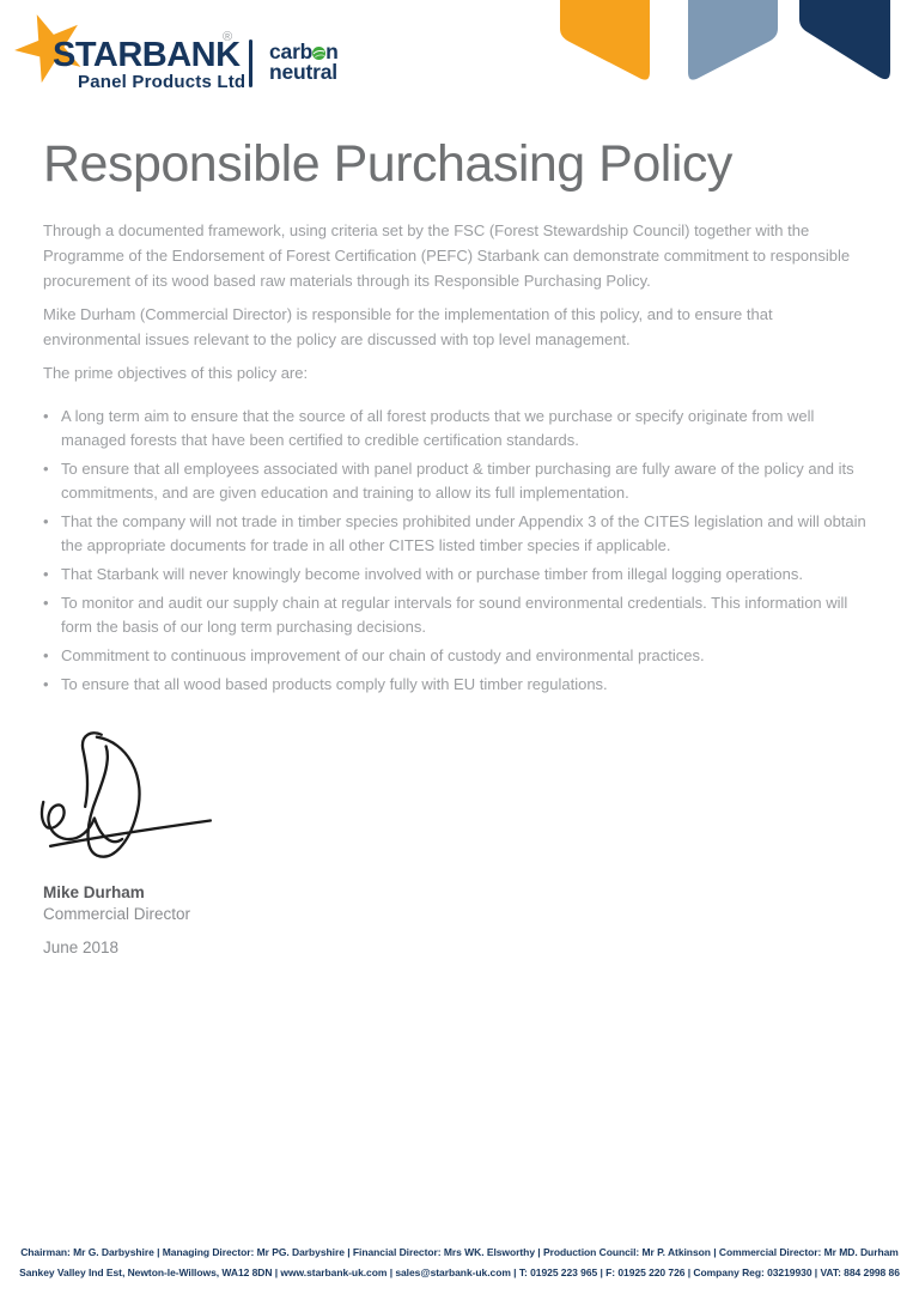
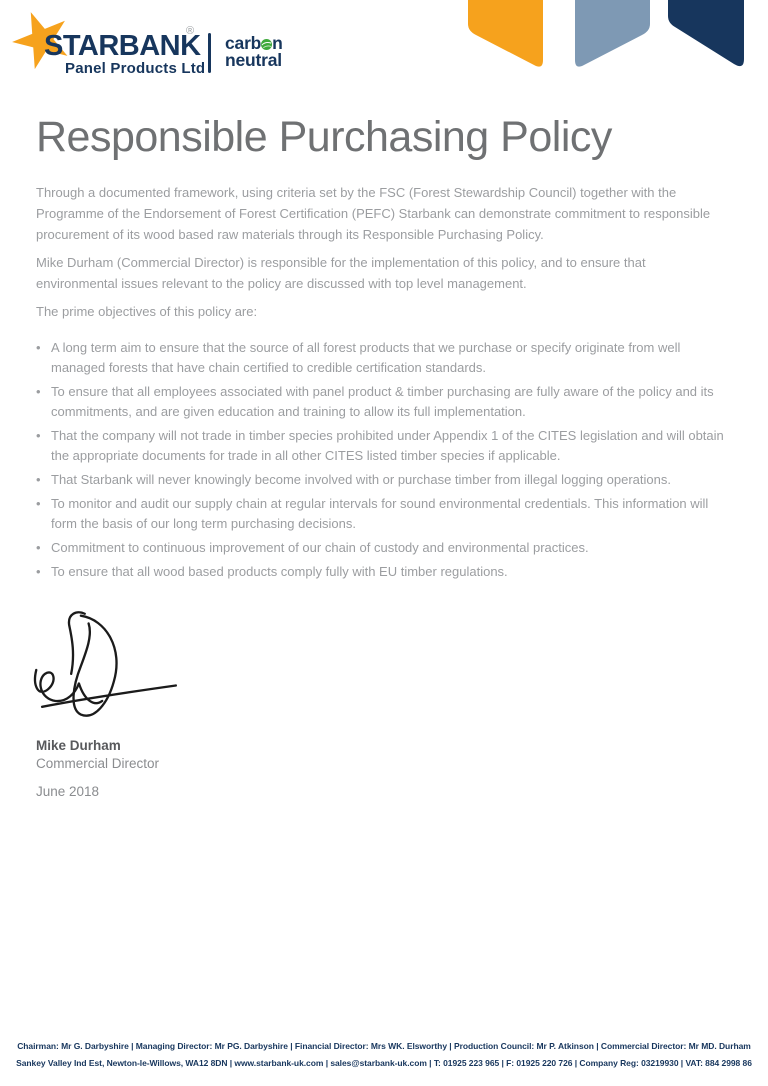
  STARBANK
  ®
  Panel Products Ltd
  carb n
  neutral
  Responsible Purchasing Policy
  Through a documented framework, using criteria set by the FSC (Forest Stewardship Council) together with the Programme of the Endorsement of Forest Certification (PEFC) Starbank can demonstrate commitment to responsible procurement of its wood based raw materials through its Responsible Purchasing Policy.
  Mike Durham (Commercial Director) is responsible for the implementation of this policy, and to ensure that environmental issues relevant to the policy are discussed with top level management.
  The prime objectives of this policy are:
- A long term aim to ensure that the source of all forest products that we purchase or specify originate from well managed forests that have been certified to credible certification standards.
+ A long term aim to ensure that the source of all forest products that we purchase or specify originate from well managed forests that have chain certified to credible certification standards.
  To ensure that all employees associated with panel product & timber purchasing are fully aware of the policy and its commitments, and are given education and training to allow its full implementation.
- That the company will not trade in timber species prohibited under Appendix 3 of the CITES legislation and will obtain the appropriate documents for trade in all other CITES listed timber species if applicable.
+ That the company will not trade in timber species prohibited under Appendix 1 of the CITES legislation and will obtain the appropriate documents for trade in all other CITES listed timber species if applicable.
  That Starbank will never knowingly become involved with or purchase timber from illegal logging operations.
  To monitor and audit our supply chain at regular intervals for sound environmental credentials. This information will form the basis of our long term purchasing decisions.
  Commitment to continuous improvement of our chain of custody and environmental practices.
  To ensure that all wood based products comply fully with EU timber regulations.
  Mike Durham
  Commercial Director
  June 2018
  Chairman: Mr G. Darbyshire | Managing Director: Mr PG. Darbyshire | Financial Director: Mrs WK. Elsworthy | Production Council: Mr P. Atkinson | Commercial Director: Mr MD. Durham
  Sankey Valley Ind Est, Newton-le-Willows, WA12 8DN | www.starbank-uk.com | sales@starbank-uk.com | T: 01925 223 965 | F: 01925 220 726 | Company Reg: 03219930 | VAT: 884 2998 86
